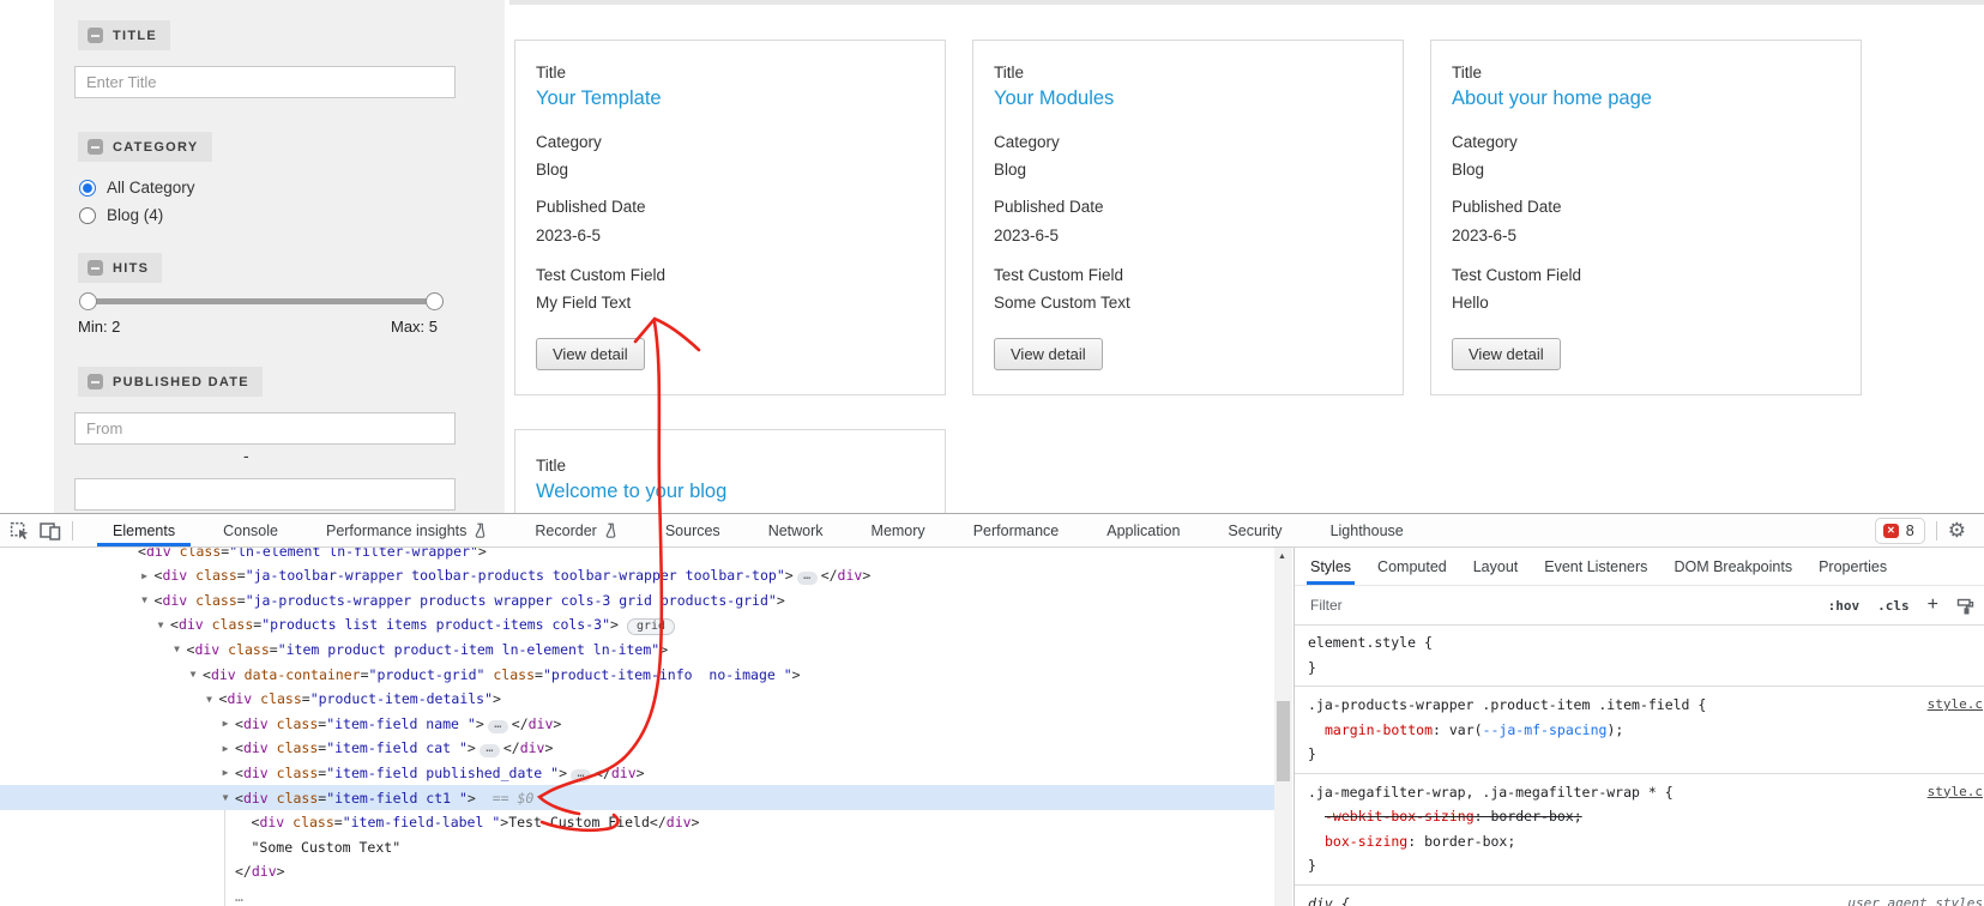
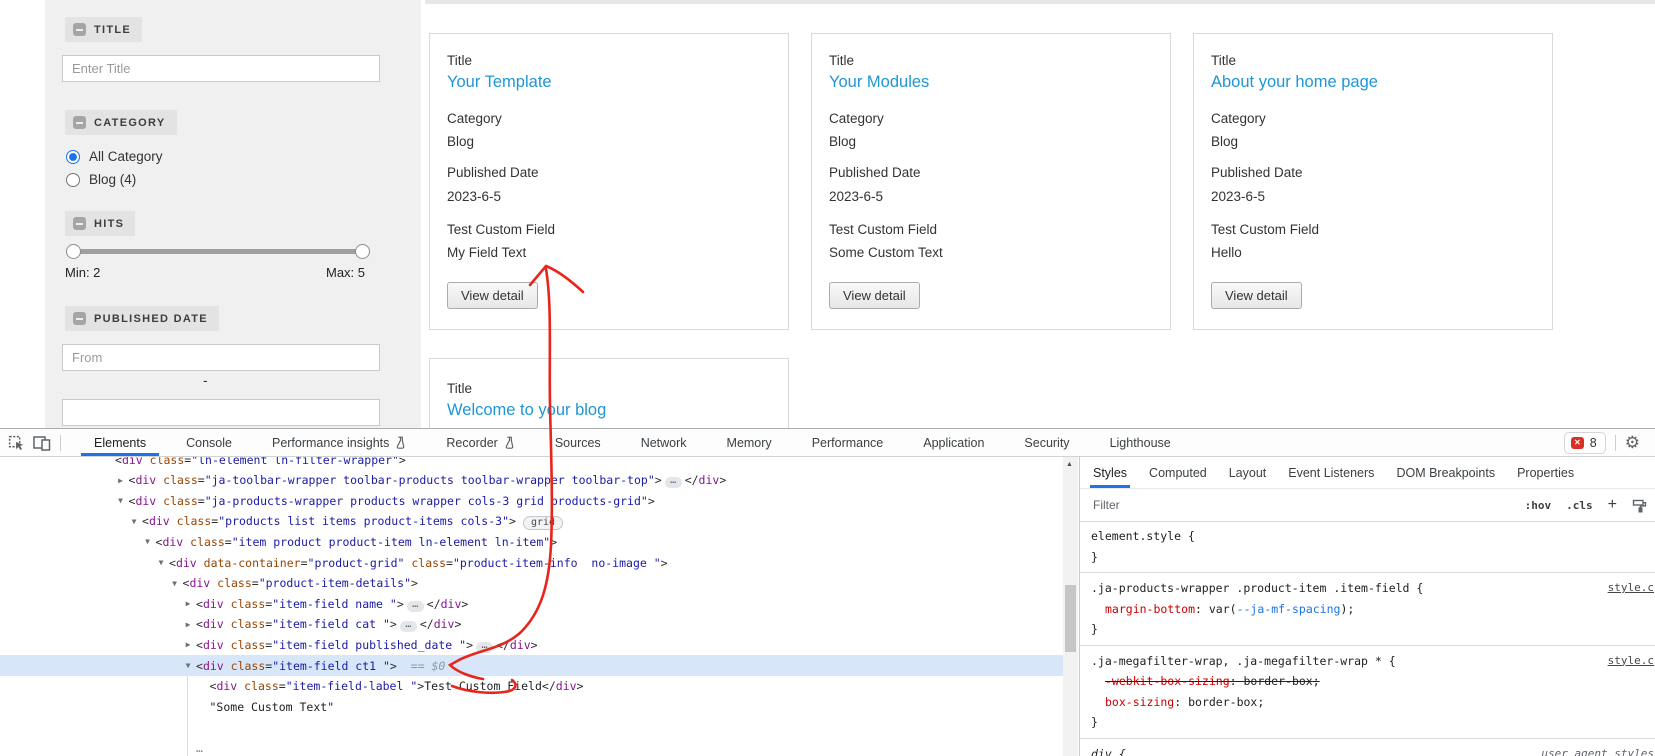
  TITLE
  Enter Title
  CATEGORY
  All Category
  Blog (4)
  HITS
  Min: 2
  Max: 5
  PUBLISHED DATE
  From
  -
  Title
  Your Template
  Category
  Blog
  Published Date
  2023-6-5
  Test Custom Field
  My Field Text
  View detail
  Title
  Your Modules
  Category
  Blog
  Published Date
  2023-6-5
  Test Custom Field
  Some Custom Text
  View detail
  Title
  About your home page
  Category
  Blog
  Published Date
  2023-6-5
  Test Custom Field
  Hello
  View detail
  Title
  Welcome to yur blog
  Elements
  Console
  Performance insights
  Recorder
  Sources
  Network
  Memory
  Performance
  Application
  Security
  Lighthouse
  ✕
  8
  ⚙
  <div class="ln-element ln-filter-wrapper">
  ▶
  <div class="ja-toolbar-wrapper toolbar-products toolbar-wrapper toolbar-top"> … </div>
  ▼
  <div class="ja-products-wrapper products wrapper cols-3 grid products-grid">
  ▼
  <div class="products list items product-items cols-3"> gri
  ▼
  <div class="item product product-item ln-element ln-item">
  ▼
  <div data-container="product-grid" class="product-item-info no-image ">
  ▼
  <div class="product-item-details">
  ▶
  <div class="item-field name "> … </div>
  ▶
  <div class="item-field cat "> … </div>
  ▶
  <div class="item-field published_date "> … /div>
  ▼
  <div class="item-field ct1 "> == $0
  <div class="item-field-label ">Test Custom Field</div>
  "Some Custom Text"
- </div>
  …
  Styles
  Computed
  Layout
  Event Listeners
  DOM Breakpoints
  Properties
  Filter
  :hov
  .cls
  +
  element.style {
  }
  .ja-products-wrapper .product-item .item-field {
  style.c
  margin-bottom: var(--ja-mf-spacing);
  }
  .ja-megafilter-wrap, .ja-megafilter-wrap * {
  style.c
  -webkit-box-sizing: border-box;
  box-sizing: border-box;
  }
  div {
  user agent styles
